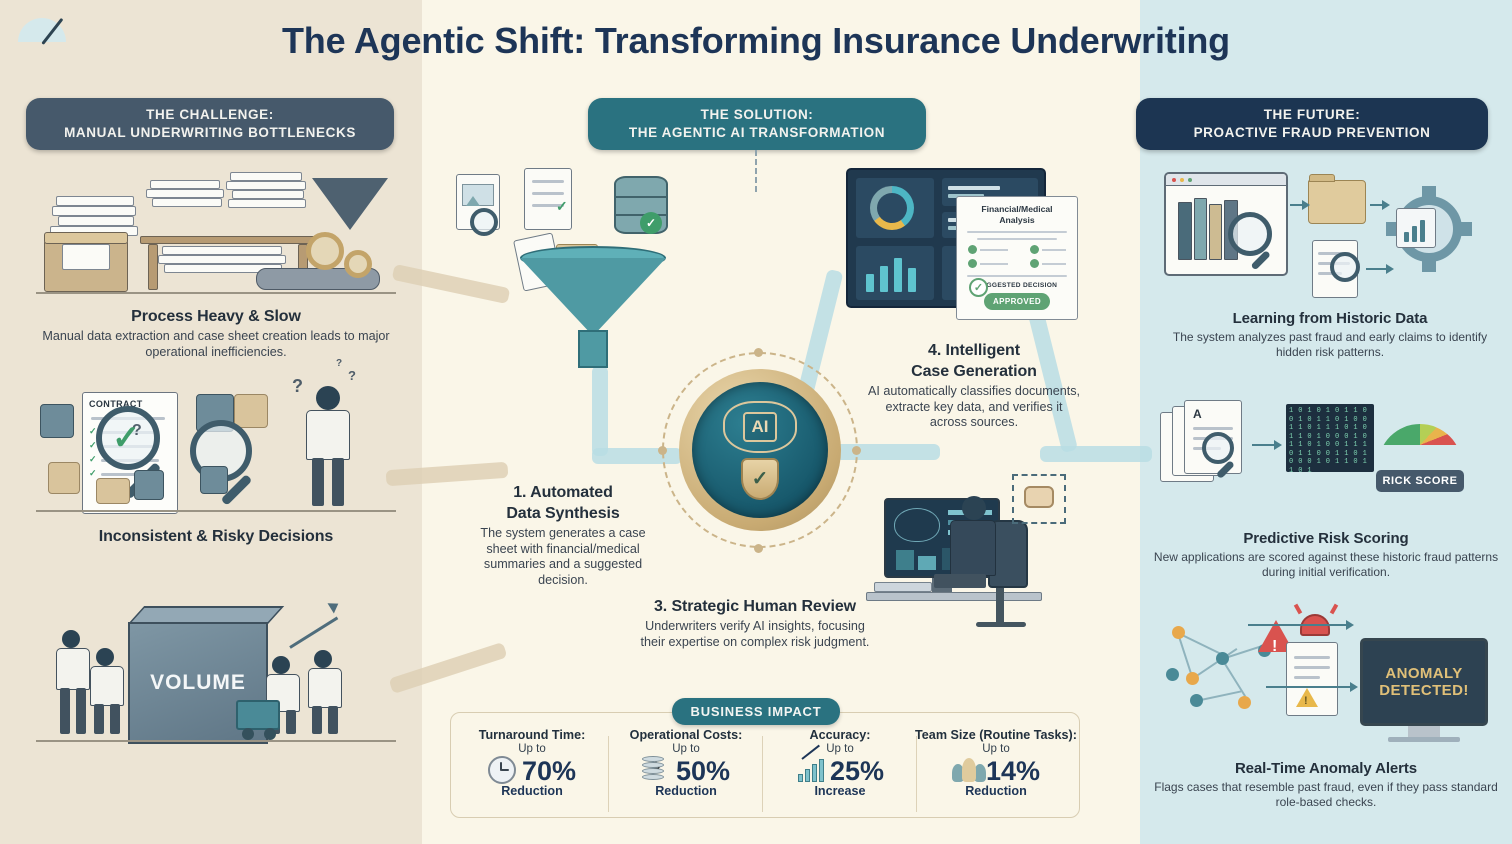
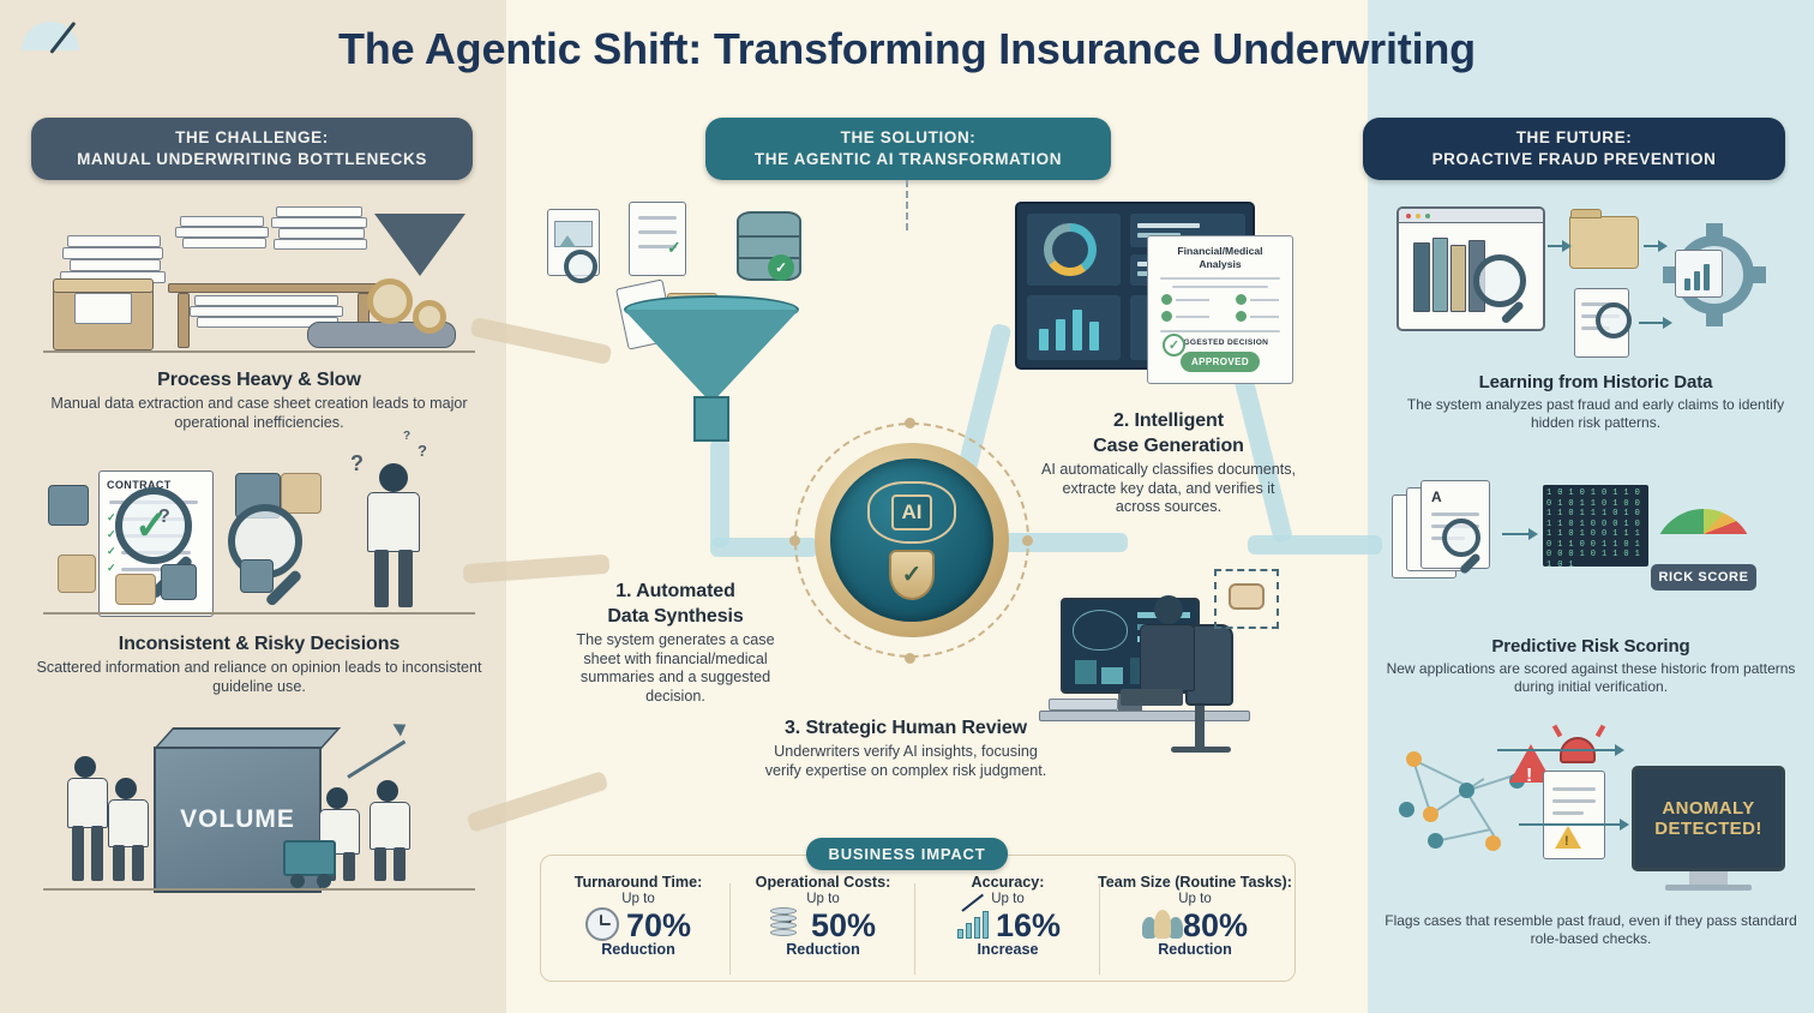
  The Agentic Shift: Transforming Insurance Underwriting
  THE CHALLENGE:
  MANUAL UNDERWRITING BOTTLENECKS
  THE SOLUTION:
  THE AGENTIC AI TRANSFORMATION
  THE FUTURE:
  PROACTIVE FRAUD PREVENTION
  Process Heavy & Slow
  Manual data extraction and case sheet creation leads to major operational inefficiencies.
  CONTRACT
  ✓
  ✓
  ✓
  ✓
  ✓
  ?
  ?
  ?
  ?
  Inconsistent & Risky Decisions
+ Scattered information and reliance on opinion leads to inconsistent guideline use.
  VOLUME
  ✓
  ✓
  AI
  ✓
  Financial/Medical
  Analysis
  APPROVED
  ✓
  1. Automated
  Data Synthesis
  The system generates a case sheet with financial/medical summaries and a suggested decision.
- 4. Intelligent
+ 2. Intelligent
  Case Generation
  AI automatically classifies documents, extracte key data, and verifies it across sources.
  3. Strategic Human Review
- Underwriters verify AI insights, focusing their expertise on complex risk judgment.
+ Underwriters verify AI insights, focusing verify expertise on complex risk judgment.
  BUSINESS IMPACT
  Turnaround Time:
  Up to
  70%
  Reduction
  Operational Costs:
  Up to
  50%
  Reduction
  Accuracy:
  Up to
- 25%
+ 16%
  Increase
  Team Size (Routine Tasks):
  Up to
- 14%
+ 80%
  Reduction
  Learning from Historic Data
  The system analyzes past fraud and early claims to identify hidden risk patterns.
  A
  1 0 1 0 1 0 1 1 0 0 1 0 1 1 0 1 0 0 1 1 0 1 1 1 0 1 0 1 1 0 1 0 0 0 1 0 1 1 0 1 0 0 1 1 1 0 1 1 0 0 1 1 0 1 0 0 0 1 0 1 1 0 1 1 0 1
  RICK SCORE
  Predictive Risk Scoring
- New applications are scored against these historic fraud patterns during initial verification.
+ New applications are scored against these historic from patterns during initial verification.
  !
  !
  ANOMALY
  DETECTED!
- Real-Time Anomaly Alerts
  Flags cases that resemble past fraud, even if they pass standard role-based checks.
